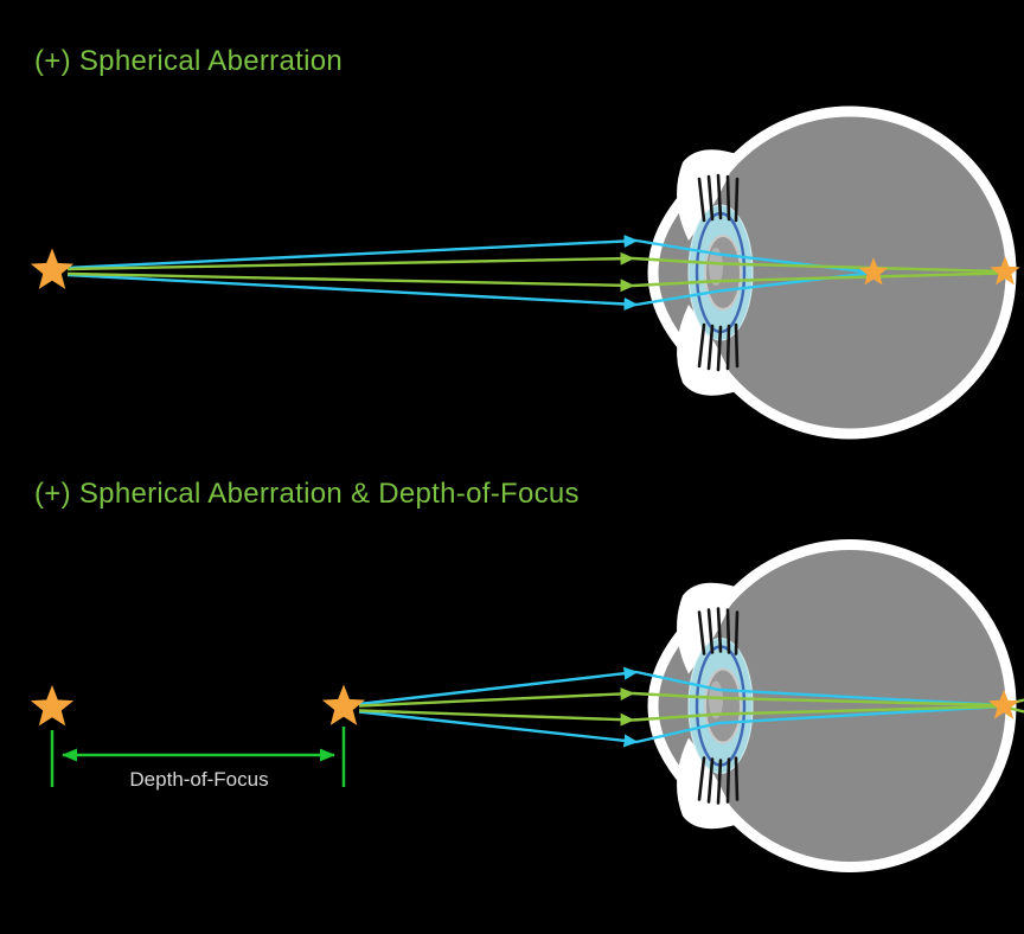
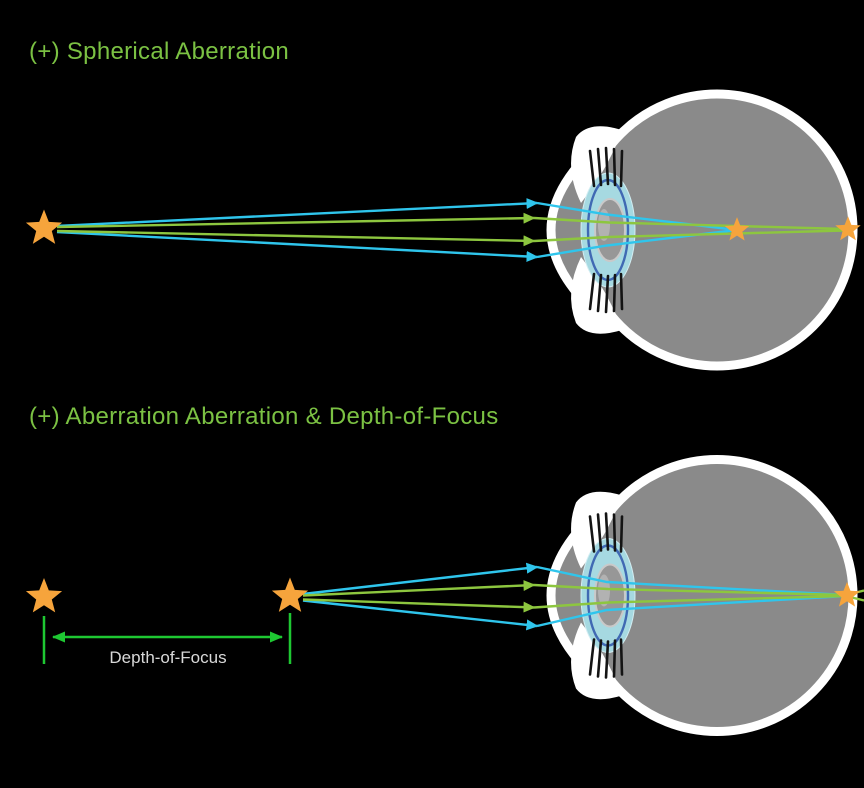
  (+) Spherical Aberration
- (+) Spherical Aberration & Depth-of-Focus
+ (+) Aberration Aberration & Depth-of-Focus
  Depth-of-Focus
